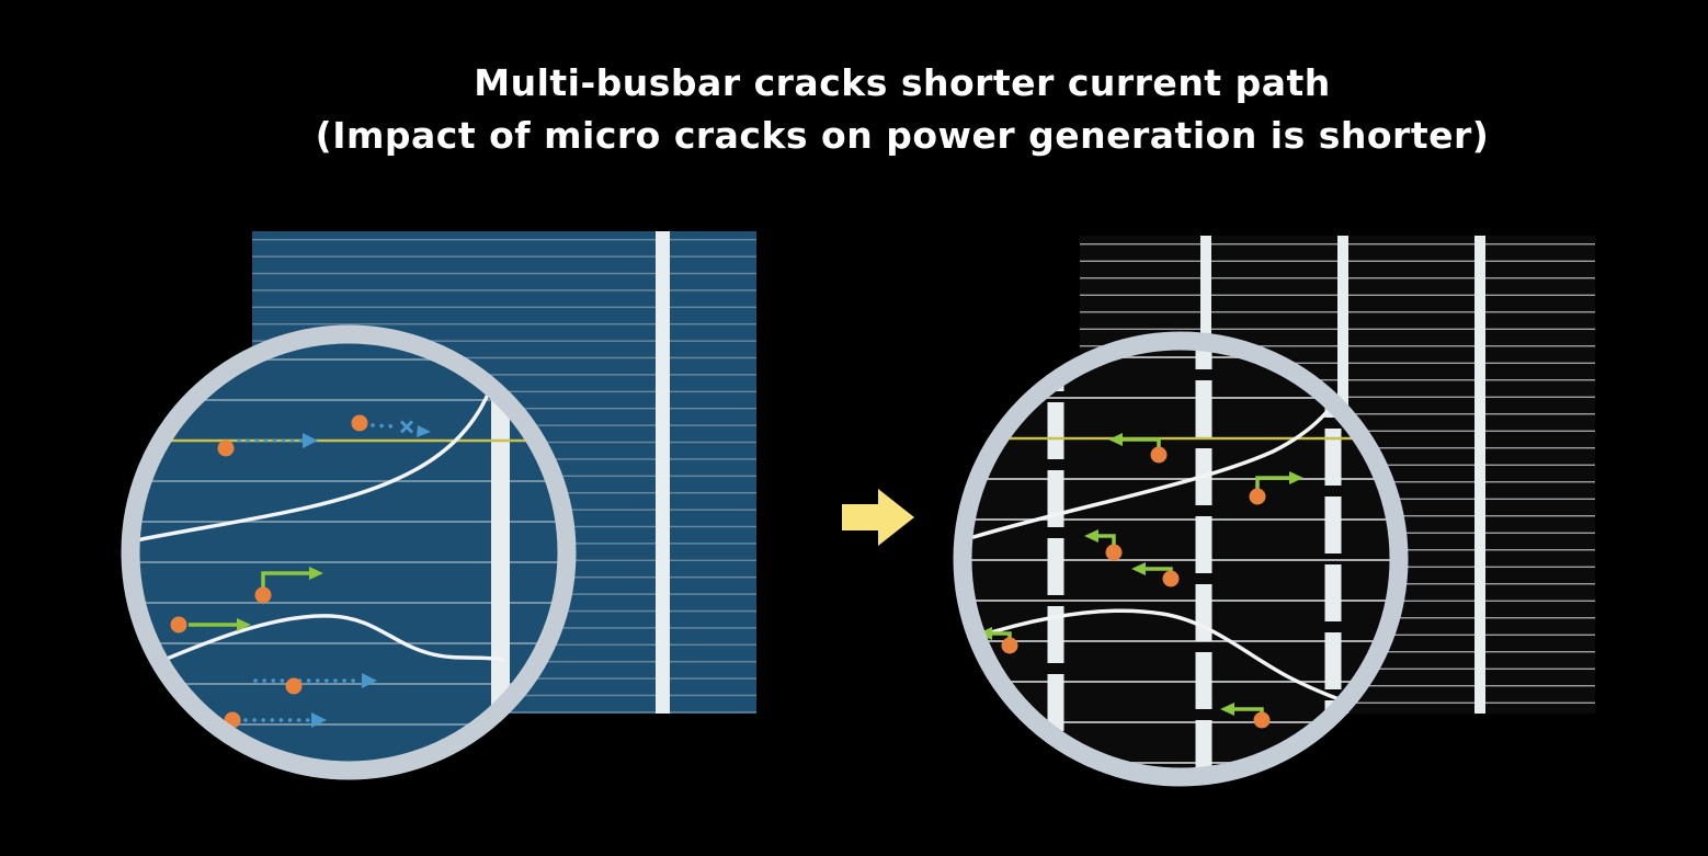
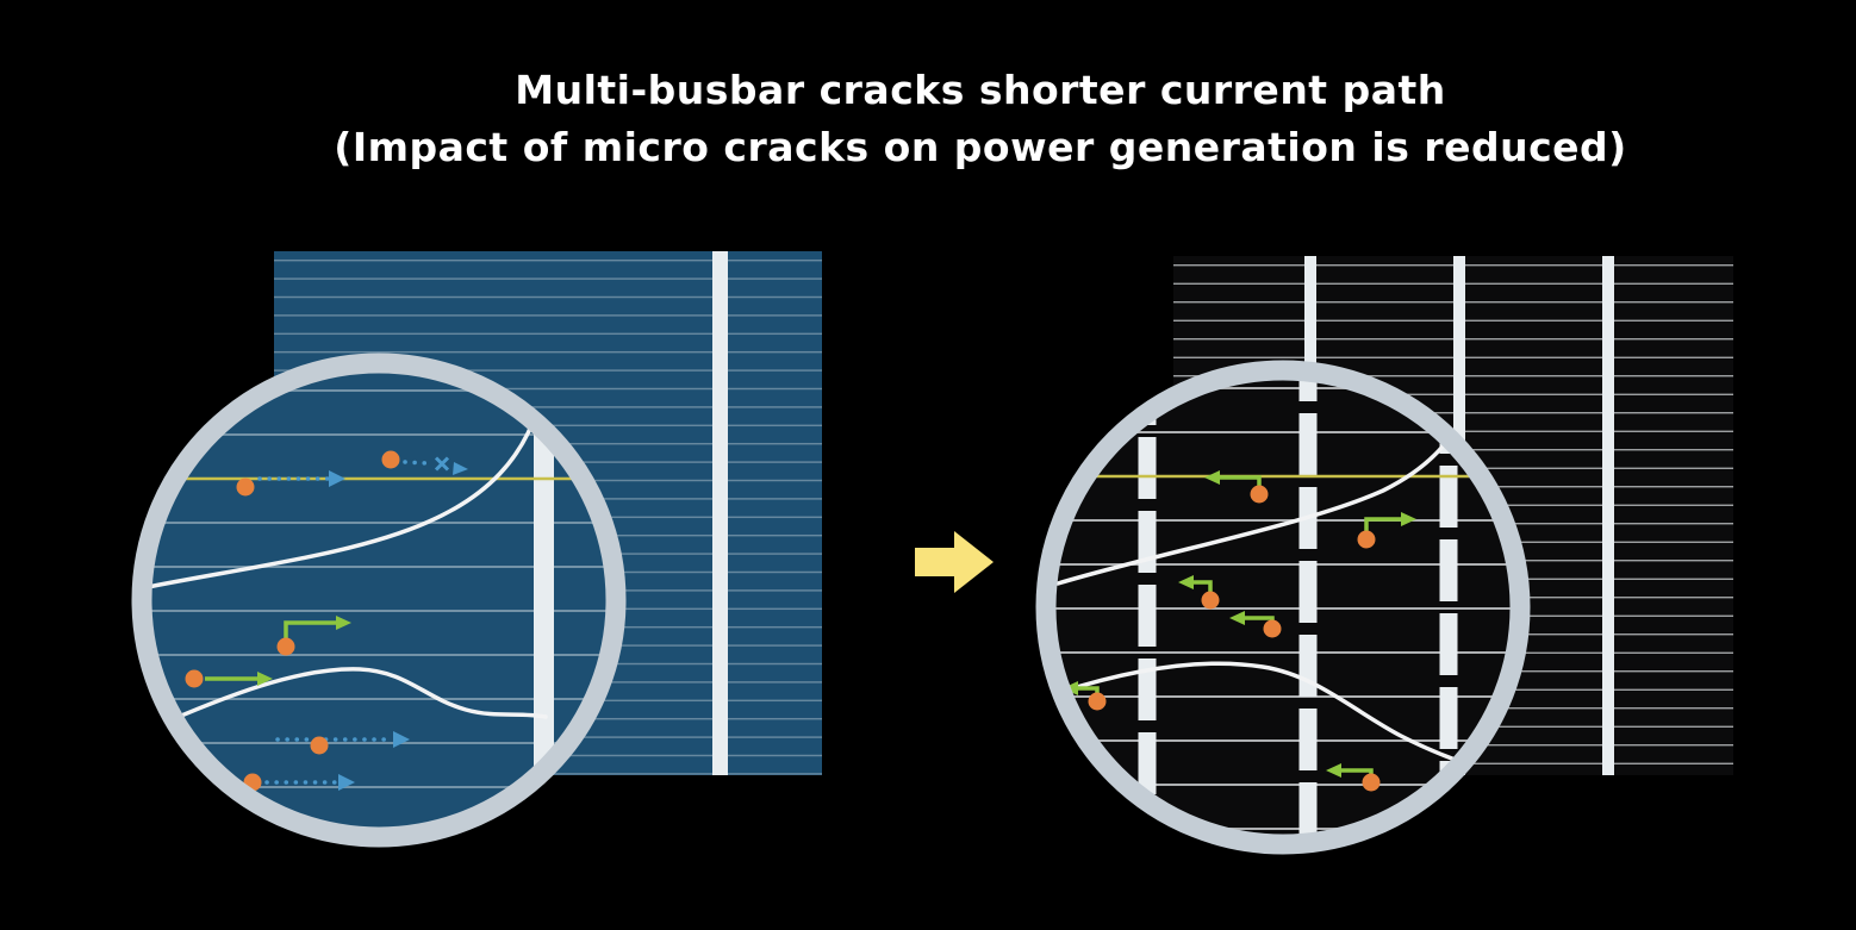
  Multi-busbar cracks shorter current path
- (Impact of micro cracks on power generation is shorter)
+ (Impact of micro cracks on power generation is reduced)
